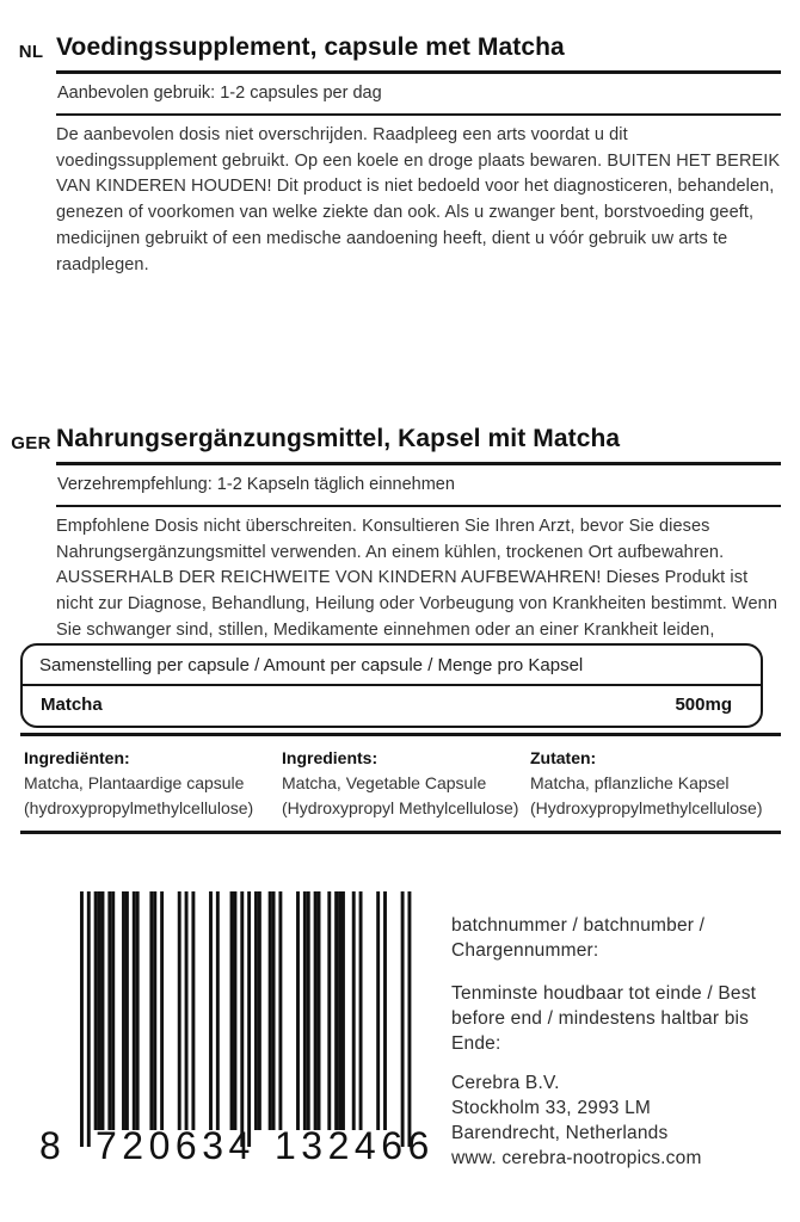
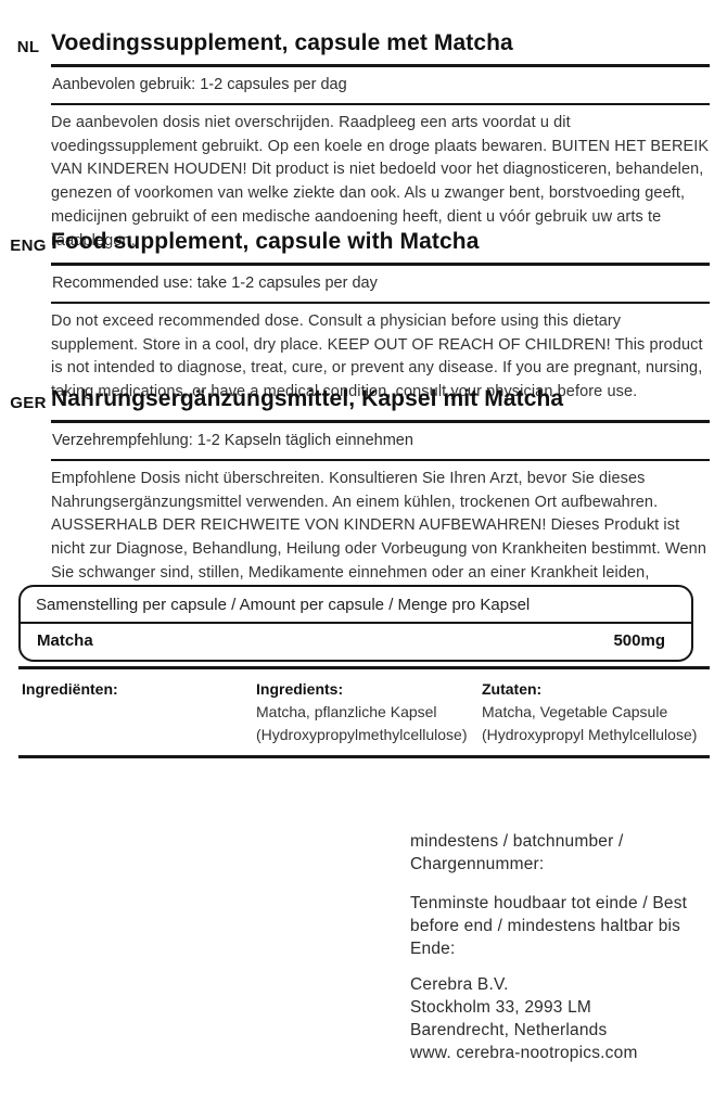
  NL
  Voedingssupplement, capsule met Matcha
  Aanbevolen gebruik: 1-2 capsules per dag
  De aanbevolen dosis niet overschrijden. Raadpleeg een arts voordat u dit voedingssupplement gebruikt. Op een koele en droge plaats bewaren. BUITEN HET BEREIK VAN KINDEREN HOUDEN! Dit product is niet bedoeld voor het diagnosticeren, behandelen, genezen of voorkomen van welke ziekte dan ook. Als u zwanger bent, borstvoeding geeft, medicijnen gebruikt of een medische aandoening heeft, dient u vóór gebruik uw arts te raadplegen.
+ ENG
+ Food supplement, capsule with Matcha
+ Recommended use: take 1-2 capsules per day
+ Do not exceed recommended dose. Consult a physician before using this dietary supplement. Store in a cool, dry place. KEEP OUT OF REACH OF CHILDREN! This product is not intended to diagnose, treat, cure, or prevent any disease. If you are pregnant, nursing, taking medications, or have a medical condition, consult your physician before use.
  GER
  Nahrungsergänzungsmittel, Kapsel mit Matcha
  Verzehrempfehlung: 1-2 Kapseln täglich einnehmen
  Empfohlene Dosis nicht überschreiten. Konsultieren Sie Ihren Arzt, bevor Sie dieses Nahrungsergänzungsmittel verwenden. An einem kühlen, trockenen Ort aufbewahren. AUSSERHALB DER REICHWEITE VON KINDERN AUFBEWAHREN! Dieses Produkt ist nicht zur Diagnose, Behandlung, Heilung oder Vorbeugung von Krankheiten bestimmt. Wenn Sie schwanger sind, stillen, Medikamente einnehmen oder an einer Krankheit leiden,
  Samenstelling per capsule / Amount per capsule / Menge pro Kapsel
  Matcha
  500mg
  Ingrediënten:
- Matcha, Plantaardige capsule (hydroxypropylmethylcellulose)
  Ingredients:
- Matcha, Vegetable Capsule (Hydroxypropyl Methylcellulose)
+ Matcha, pflanzliche Kapsel (Hydroxypropylmethylcellulose)
  Zutaten:
- Matcha, pflanzliche Kapsel (Hydroxypropylmethylcellulose)
+ Matcha, Vegetable Capsule (Hydroxypropyl Methylcellulose)
- 8
- 720634
- 132466
- batchnummer / batchnumber / Chargennummer:
+ mindestens / batchnumber / Chargennummer:
  Tenminste houdbaar tot einde / Best before end / mindestens haltbar bis Ende:
  Cerebra B.V.
  Stockholm 33, 2993 LM
  Barendrecht, Netherlands
  www. cerebra-nootropics.com
